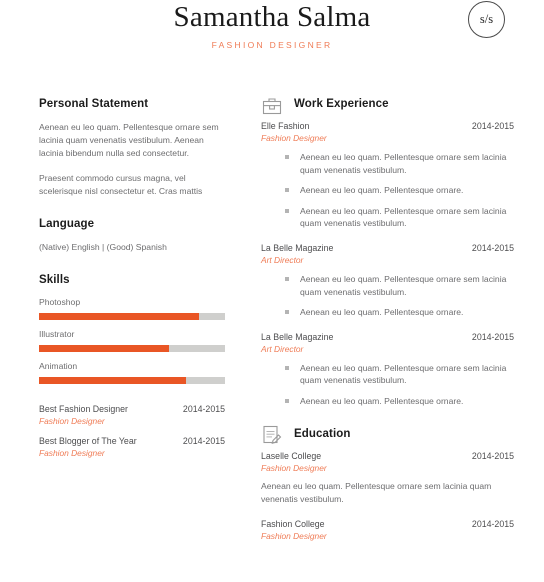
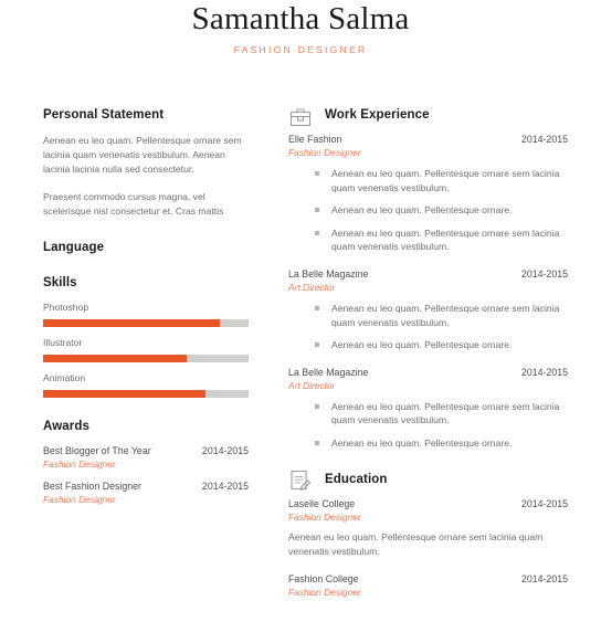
  Samantha Salma
  FASHION DESIGNER
- s/s
  Personal Statement
- Aenean eu leo quam. Pellentesque ornare sem lacinia quam venenatis vestibulum. Aenean lacinia bibendum nulla sed consectetur.
+ Aenean eu leo quam. Pellentesque ornare sem lacinia quam venenatis vestibulum. Aenean lacinia lacinia nulla sed consectetur.
  Praesent commodo cursus magna, vel scelerisque nisl consectetur et. Cras mattis
  Language
- (Native) English | (Good) Spanish
  Skills
  Photoshop
  Illustrator
  Animation
+ Awards
- Best Fashion Designer
+ Best Blogger of The Year
  2014-2015
  Fashion Designer
- Best Blogger of The Year
+ Best Fashion Designer
  2014-2015
  Fashion Designer
  Work Experience
  Elle Fashion
  2014-2015
  Fashion Designer
  Aenean eu leo quam. Pellentesque ornare sem lacinia quam venenatis vestibulum.
  Aenean eu leo quam. Pellentesque ornare.
  Aenean eu leo quam. Pellentesque ornare sem lacinia quam venenatis vestibulum.
  La Belle Magazine
  2014-2015
  Art Director
  Aenean eu leo quam. Pellentesque ornare sem lacinia quam venenatis vestibulum.
  Aenean eu leo quam. Pellentesque ornare.
  La Belle Magazine
  2014-2015
  Art Director
  Aenean eu leo quam. Pellentesque ornare sem lacinia quam venenatis vestibulum.
  Aenean eu leo quam. Pellentesque ornare.
  Education
  Laselle College
  2014-2015
  Fashion Designer
  Aenean eu leo quam. Pellentesque ornare sem lacinia quam venenatis vestibulum.
  Fashion College
  2014-2015
  Fashion Designer
